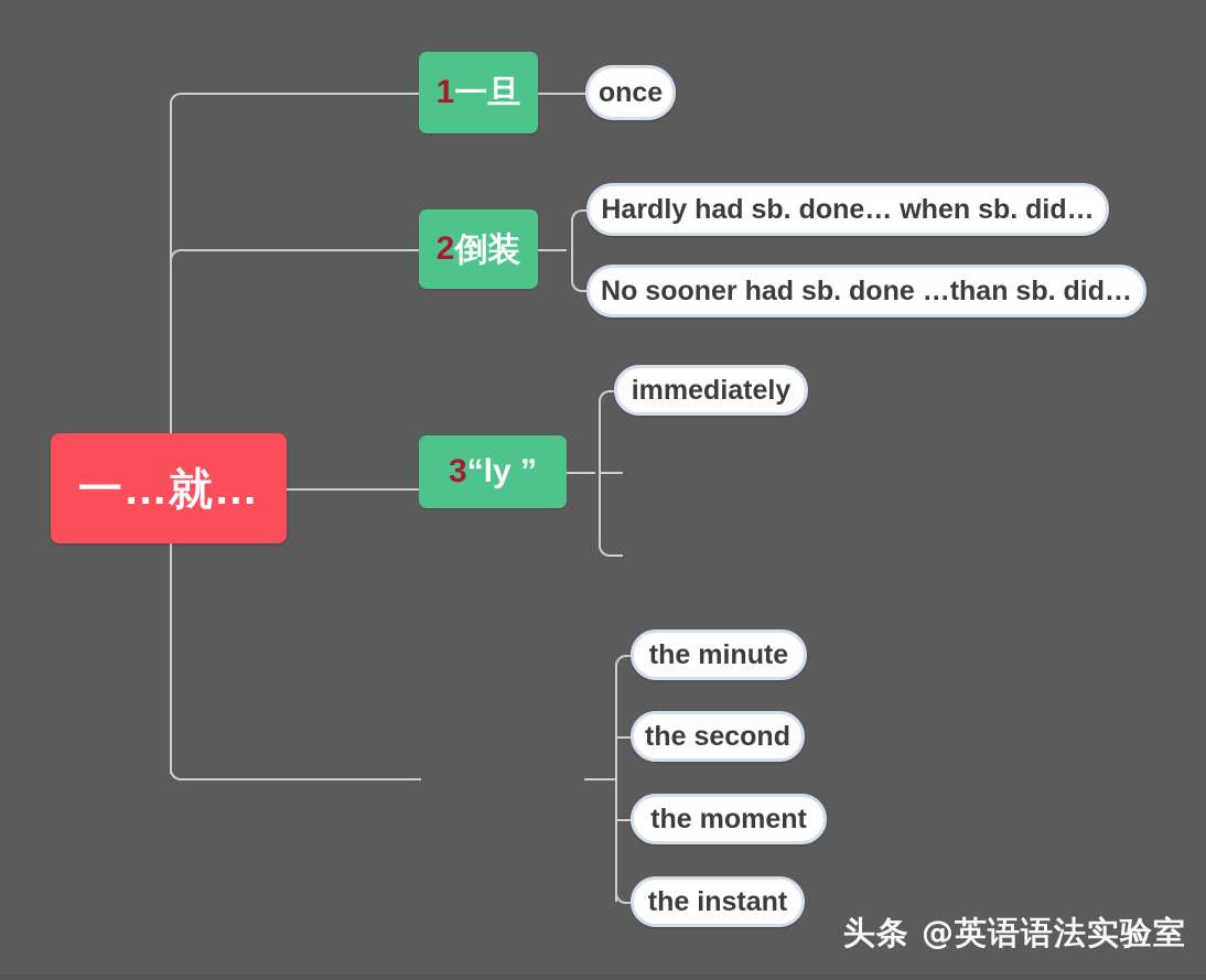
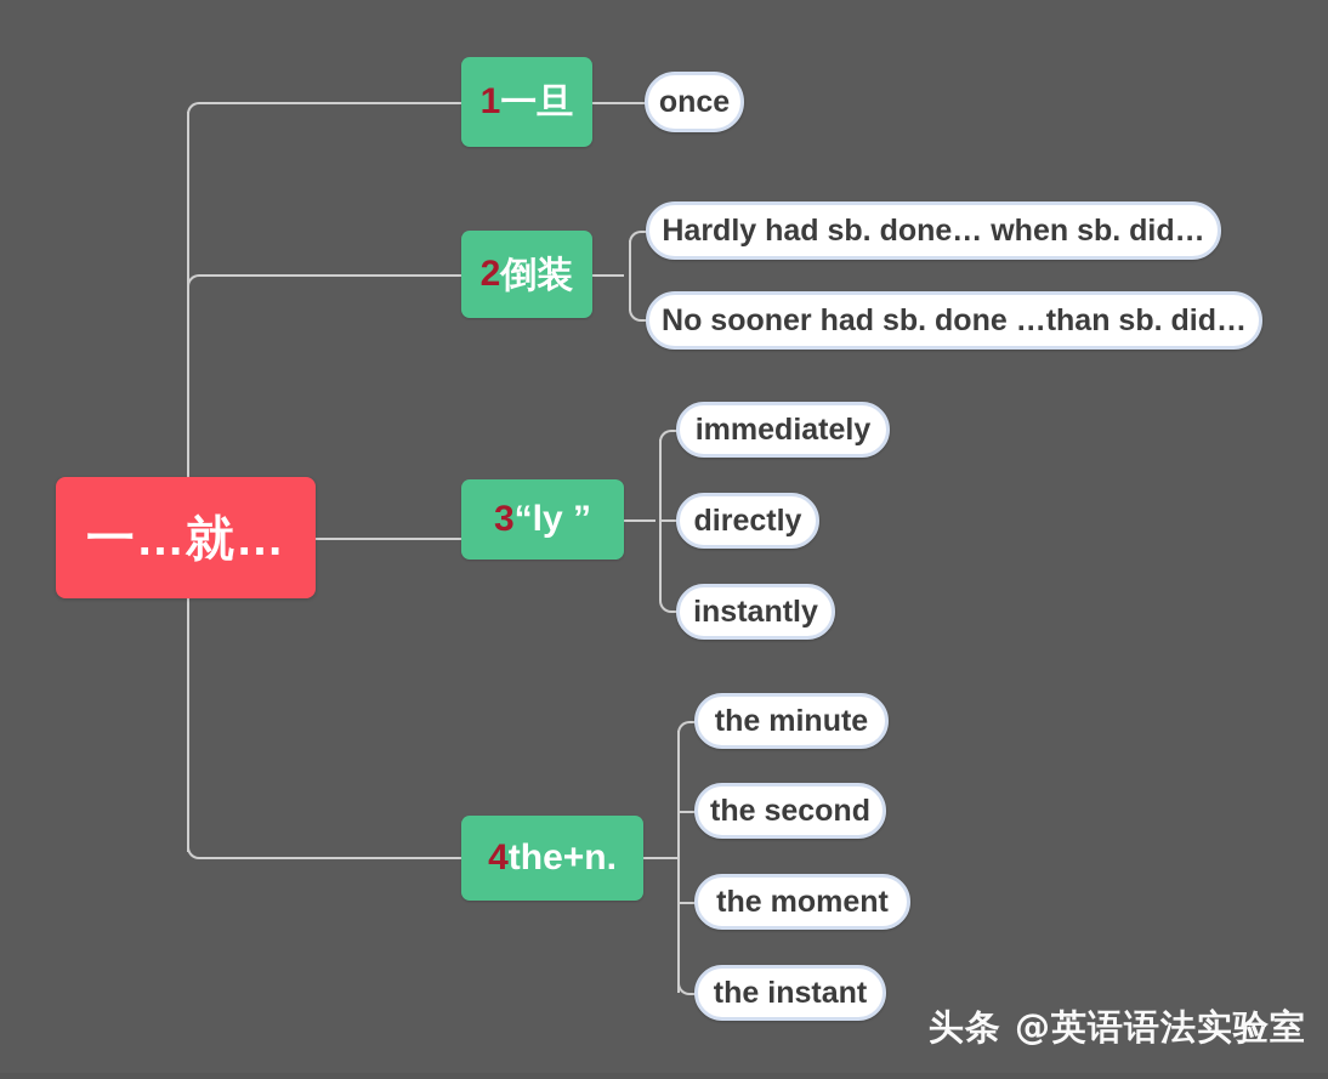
  一…就…
  1
  一旦
  once
  2
  倒装
  Hardly had sb. done… when sb. did…
  No sooner had sb. done …than sb. did…
  3
  “ly ”
  immediately
+ directly
+ instantly
+ 4
+ the+n.
  the minute
  the second
  the moment
  the instant
  头条 @英语语法实验室
